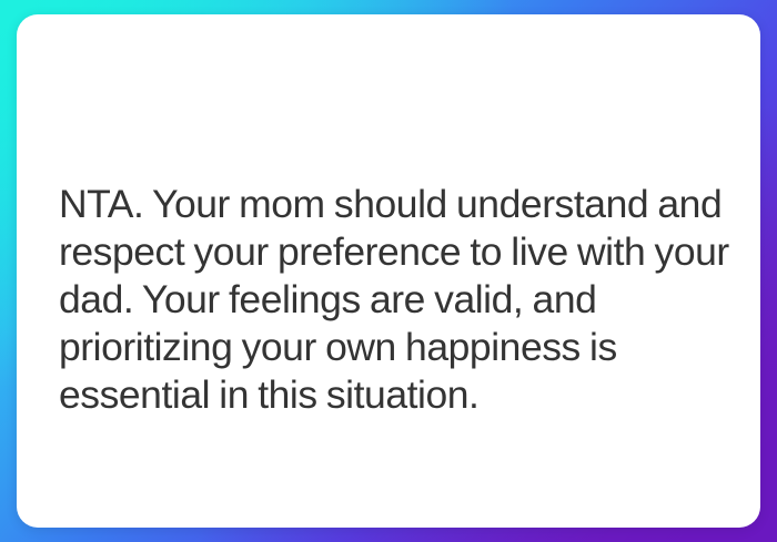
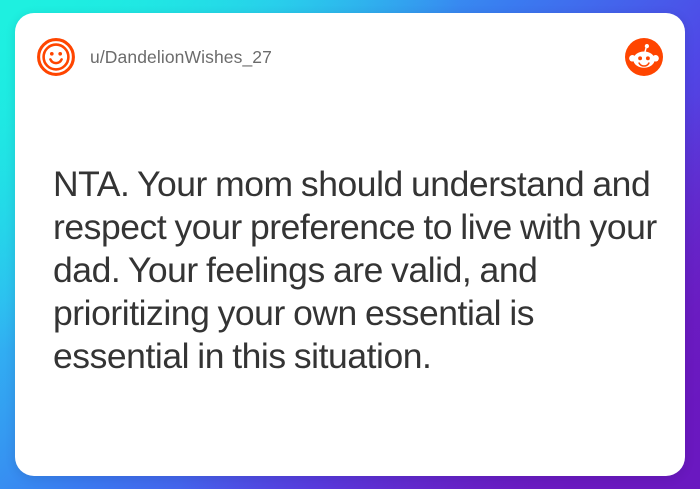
+ u/DandelionWishes_27
- NTA. Your mom should understand and respect your preference to live with your dad. Your feelings are valid, and prioritizing your own happiness is essential in this situation.
+ NTA. Your mom should understand and respect your preference to live with your dad. Your feelings are valid, and prioritizing your own essential is essential in this situation.
